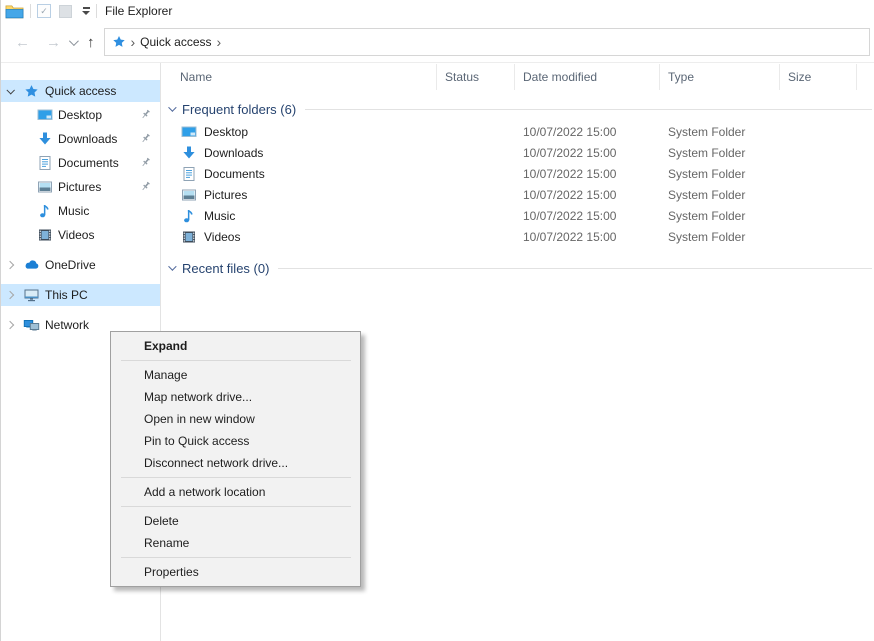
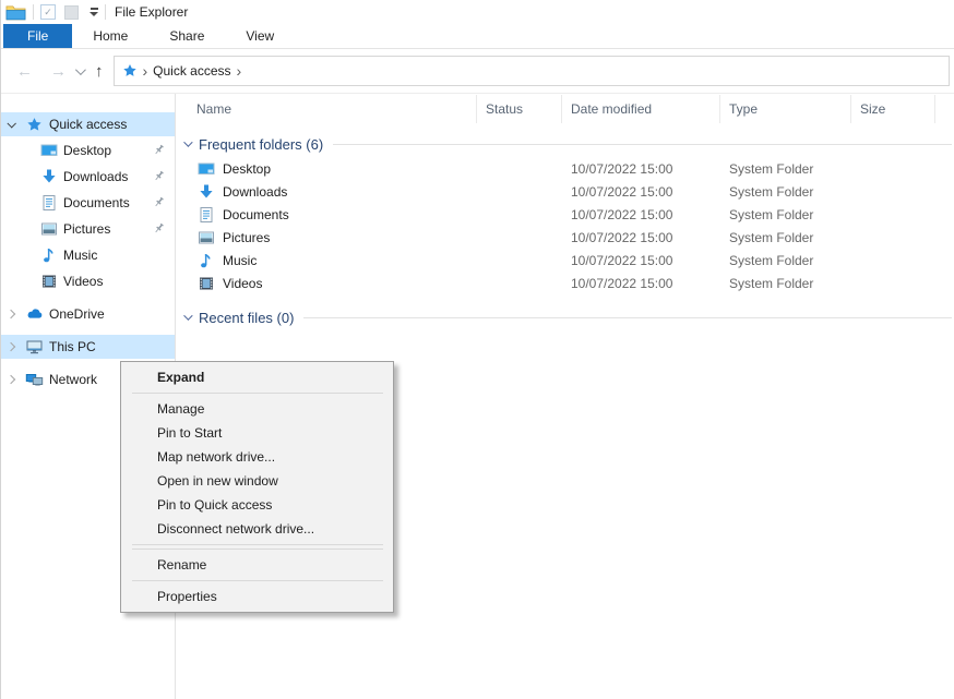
  ✓
  File Explorer
+ File
+ Home
+ Share
+ View
  ←
  →
  ↑
  ›
  Quick access
  ›
  Quick access
  Desktop
  Downloads
  Documents
  Pictures
  Music
  Videos
  OneDrive
  This PC
  Network
  Name
  Status
  Date modified
  Type
  Size
  Frequent folders (6)
  Desktop
  10/07/2022 15:00
  System Folder
  Downloads
  10/07/2022 15:00
  System Folder
  Documents
  10/07/2022 15:00
  System Folder
  Pictures
  10/07/2022 15:00
  System Folder
  Music
  10/07/2022 15:00
  System Folder
  Videos
  10/07/2022 15:00
  System Folder
  Recent files (0)
  Expand
  Manage
+ Pin to Start
  Map network drive...
  Open in new window
  Pin to Quick access
  Disconnect network drive...
- Add a network location
- Delete
  Rename
  Properties
